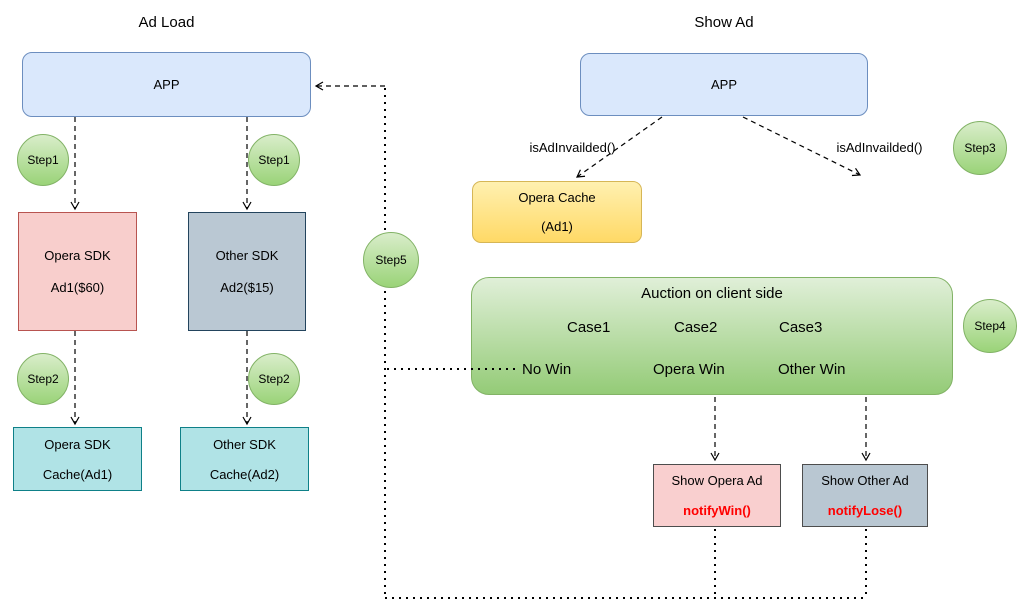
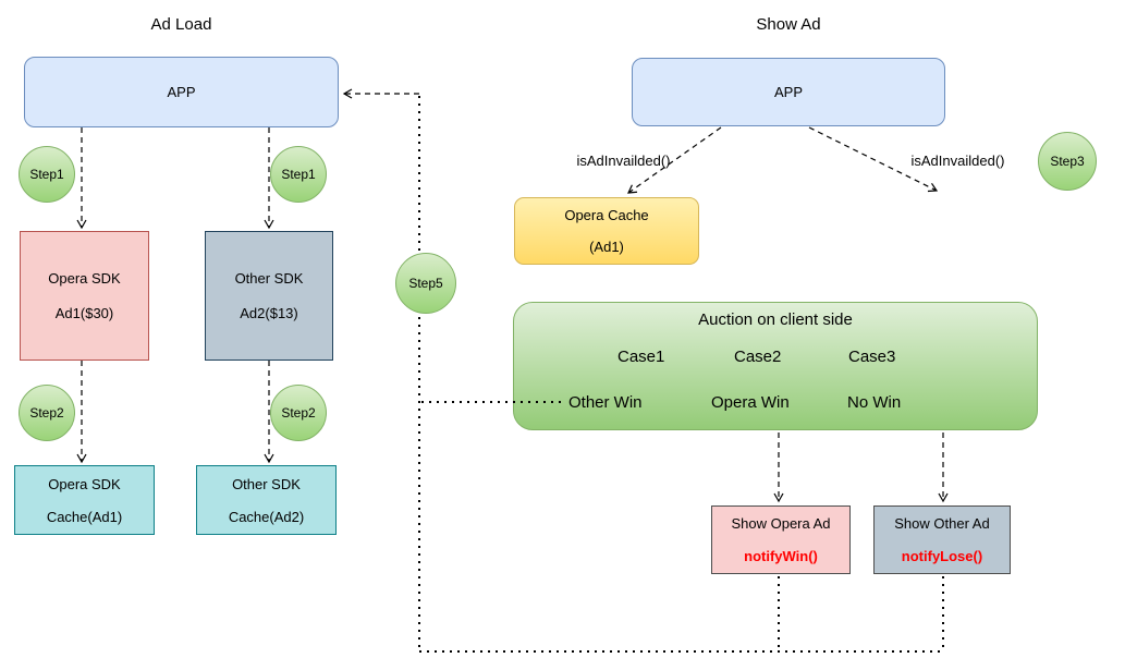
  Ad Load
  Show Ad
  APP
  APP
  Opera SDK
- Ad1($60)
+ Ad1($30)
  Other SDK
- Ad2($15)
+ Ad2($13)
  Opera SDK
  Cache(Ad1)
  Other SDK
  Cache(Ad2)
  isAdInvailded()
  isAdInvailded()
  Opera Cache
  (Ad1)
  Auction on client side
  Case1
  Case2
  Case3
- No Win
+ Other Win
  Opera Win
- Other Win
+ No Win
  Show Opera Ad
  notifyWin()
  Show Other Ad
  notifyLose()
  Step1
  Step1
  Step2
  Step2
  Step3
- Step4
  Step5
